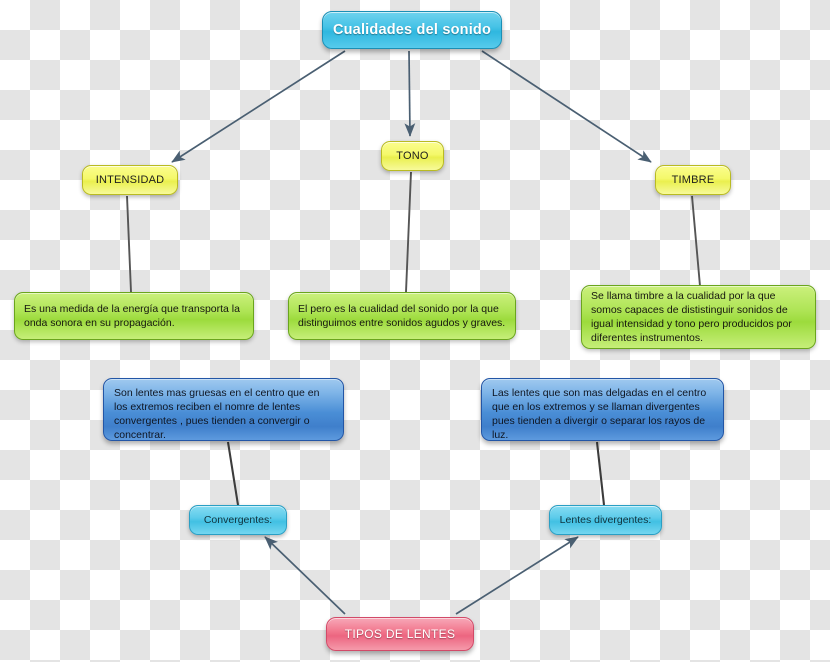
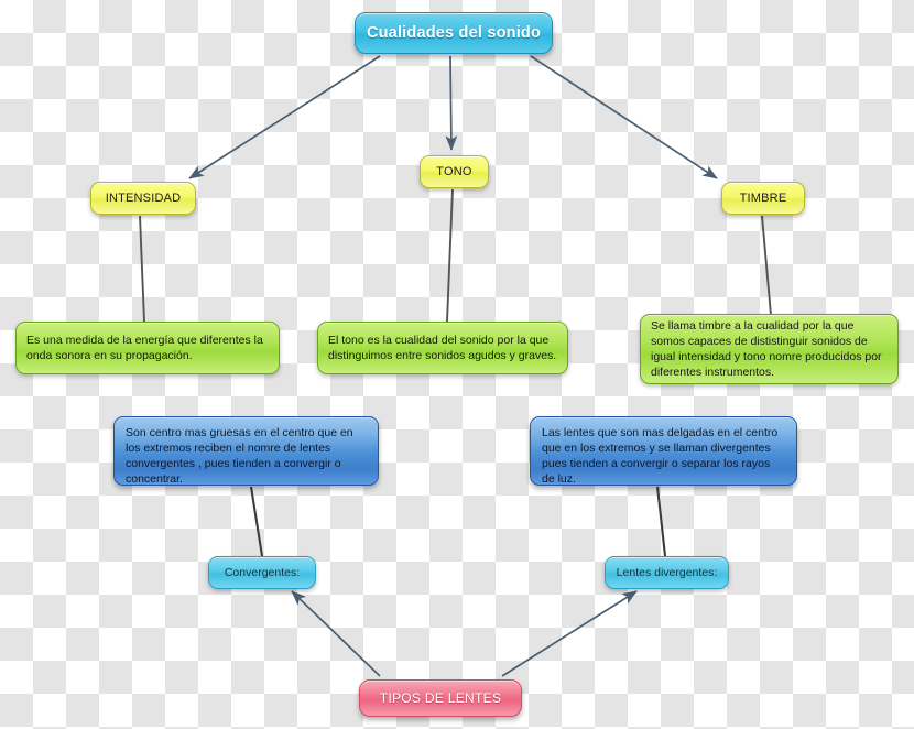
  Cualidades del sonido
  INTENSIDAD
  TONO
  TIMBRE
- Es una medida de la energía que transporta la onda sonora en su propagación.
+ Es una medida de la energía que diferentes la onda sonora en su propagación.
- El pero es la cualidad del sonido por la que distinguimos entre sonidos agudos y graves.
+ El tono es la cualidad del sonido por la que distinguimos entre sonidos agudos y graves.
- Se llama timbre a la cualidad por la que somos capaces de dististinguir sonidos de igual intensidad y tono pero producidos por diferentes instrumentos.
+ Se llama timbre a la cualidad por la que somos capaces de dististinguir sonidos de igual intensidad y tono nomre producidos por diferentes instrumentos.
- Son lentes mas gruesas en el centro que en los extremos reciben el nomre de lentes convergentes , pues tienden a convergir o concentrar.
+ Son centro mas gruesas en el centro que en los extremos reciben el nomre de lentes convergentes , pues tienden a convergir o concentrar.
- Las lentes que son mas delgadas en el centro que en los extremos y se llaman divergentes pues tienden a divergir o separar los rayos de luz.
+ Las lentes que son mas delgadas en el centro que en los extremos y se llaman divergentes pues tienden a convergir o separar los rayos de luz.
  Convergentes:
  Lentes divergentes:
  TIPOS DE LENTES
